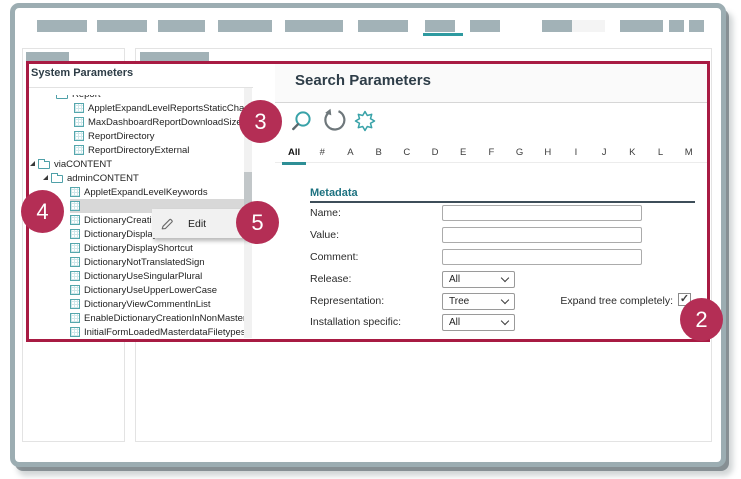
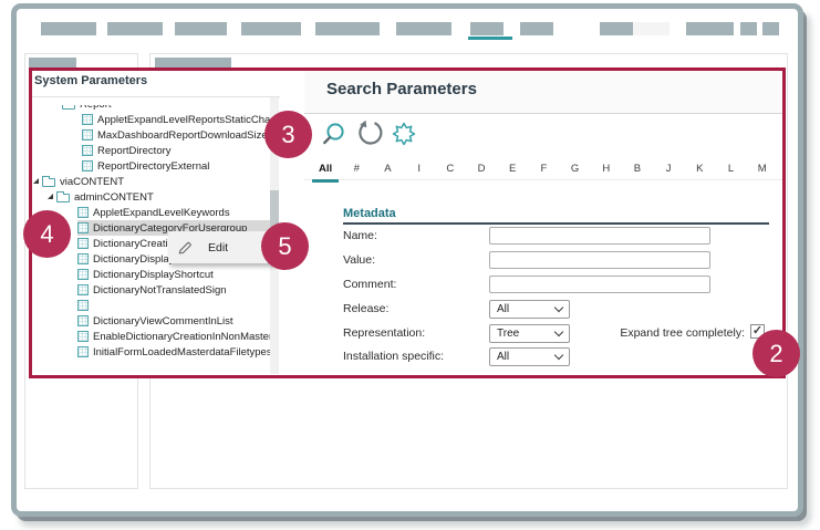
  System Parameters
  AppletExpandLevelReportsStaticCha
  MaxDashboardReportDownloadSiz
  ReportDirectory
  ReportDirectoryExternal
  viaCONTENT
  adminCONTENT
  AppletExpandLevelKeywords
+ DictionaryCategoryForUsergroup
  DictionaryCreati
  DictionaryDisplayShortcut
  DictionaryNotTranslatedSign
- DictionaryUseSingularPlural
- DictionaryUseUpperLowerCase
  DictionaryViewCommentInList
  EnableDictionaryCreationInNonMaste
  InitialFormLoadedMasterdataFiletype
  Search Parameters
  All
  #
  A
- B
+ I
  C
  D
  E
  F
  G
  H
- I
+ B
  J
  K
  L
  M
  Metadata
  Name:
  Value:
  Comment:
  Release:
  All
  Representation:
  Tree
  Installation specific:
  All
  Expand tree completely:
  ✓
  Edit
  2
  3
  4
  5
